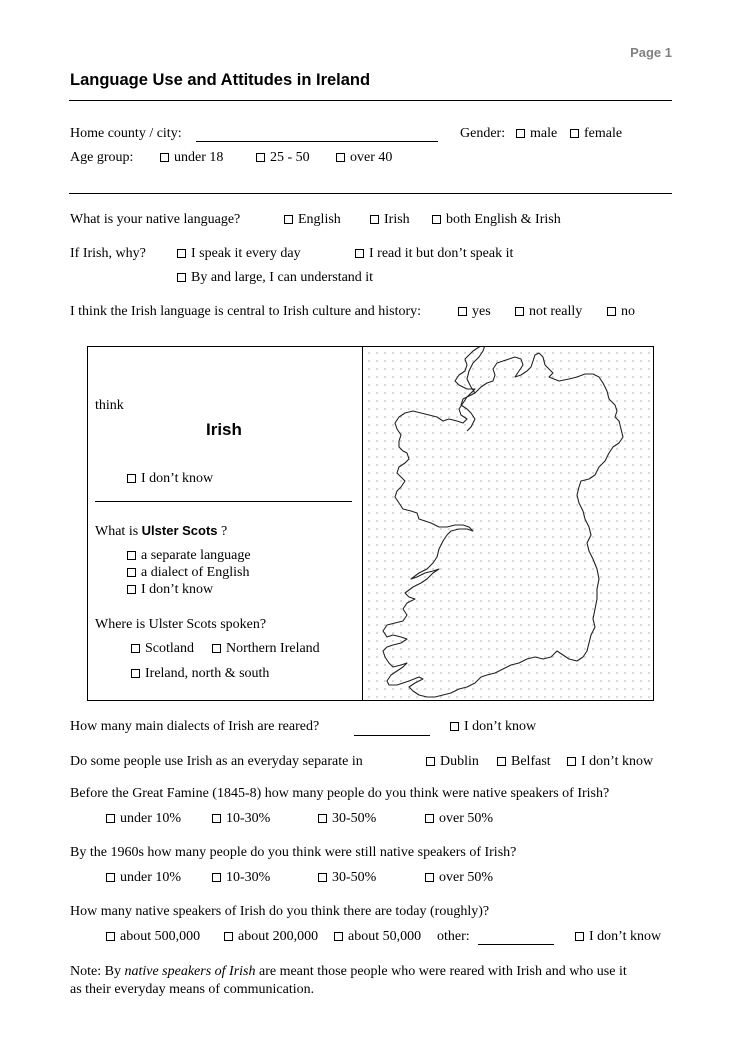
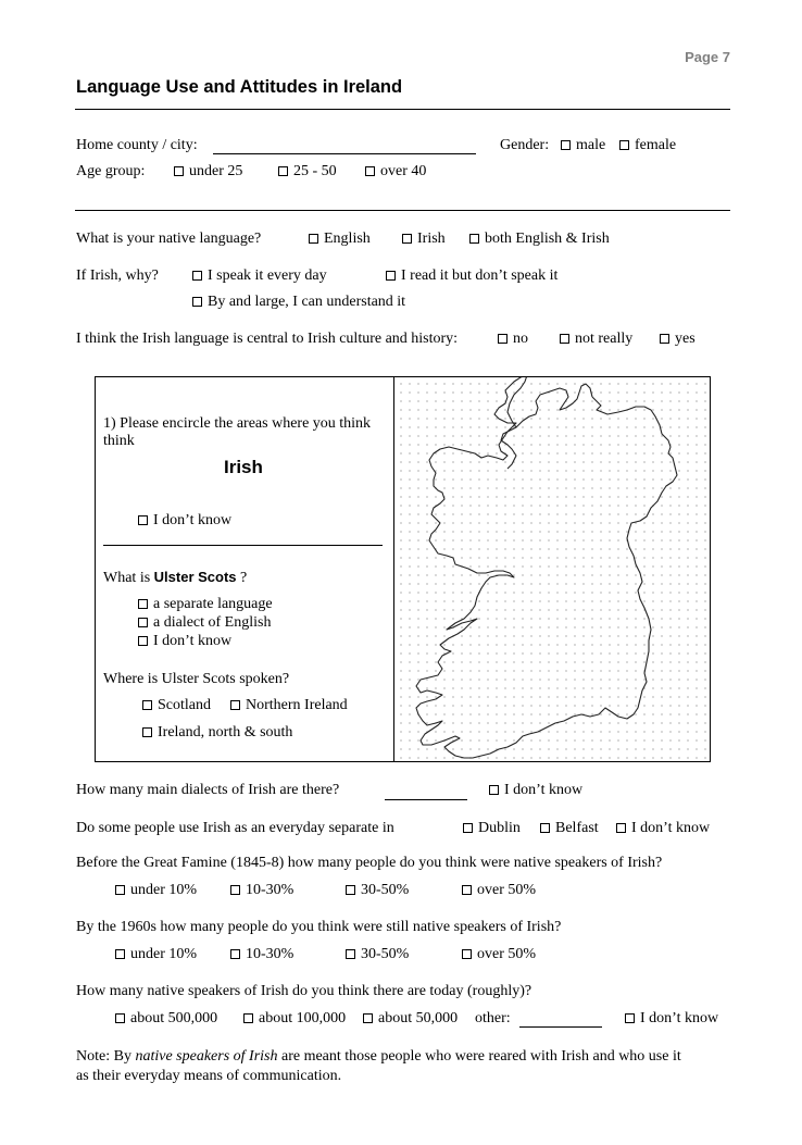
- Page 1
+ Page 7
  Language Use and Attitudes in Ireland
  Home county / city:
  Gender:
  male
  female
  Age group:
- under 18
+ under 25
  25 - 50
  over 40
  What is your native language?
  English
  Irish
  both English & Irish
  If Irish, why?
  I speak it every day
  I read it but don’t speak it
  By and large, I can understand it
  I think the Irish language is central to Irish culture and history:
- yes
+ no
  not really
- no
+ yes
+ 1) Please encircle the areas where you think
  think
  Irish
  I don’t know
  What is Ulster Scots ?
  a separate language
  a dialect of English
  I don’t know
  Where is Ulster Scots spoken?
  Scotland
  Northern Ireland
  Ireland, north & south
- How many main dialects of Irish are reared?
+ How many main dialects of Irish are there?
  I don’t know
  Do some people use Irish as an everyday separate in
  Dublin
  Belfast
  I don’t know
  Before the Great Famine (1845-8) how many people do you think were native speakers of Irish?
  under 10%
  10-30%
  30-50%
  over 50%
  By the 1960s how many people do you think were still native speakers of Irish?
  under 10%
  10-30%
  30-50%
  over 50%
  How many native speakers of Irish do you think there are today (roughly)?
  about 500,000
- about 200,000
+ about 100,000
  about 50,000
  other:
  I don’t know
  Note: By native speakers of Irish are meant those people who were reared with Irish and who use it
  as their everyday means of communication.
